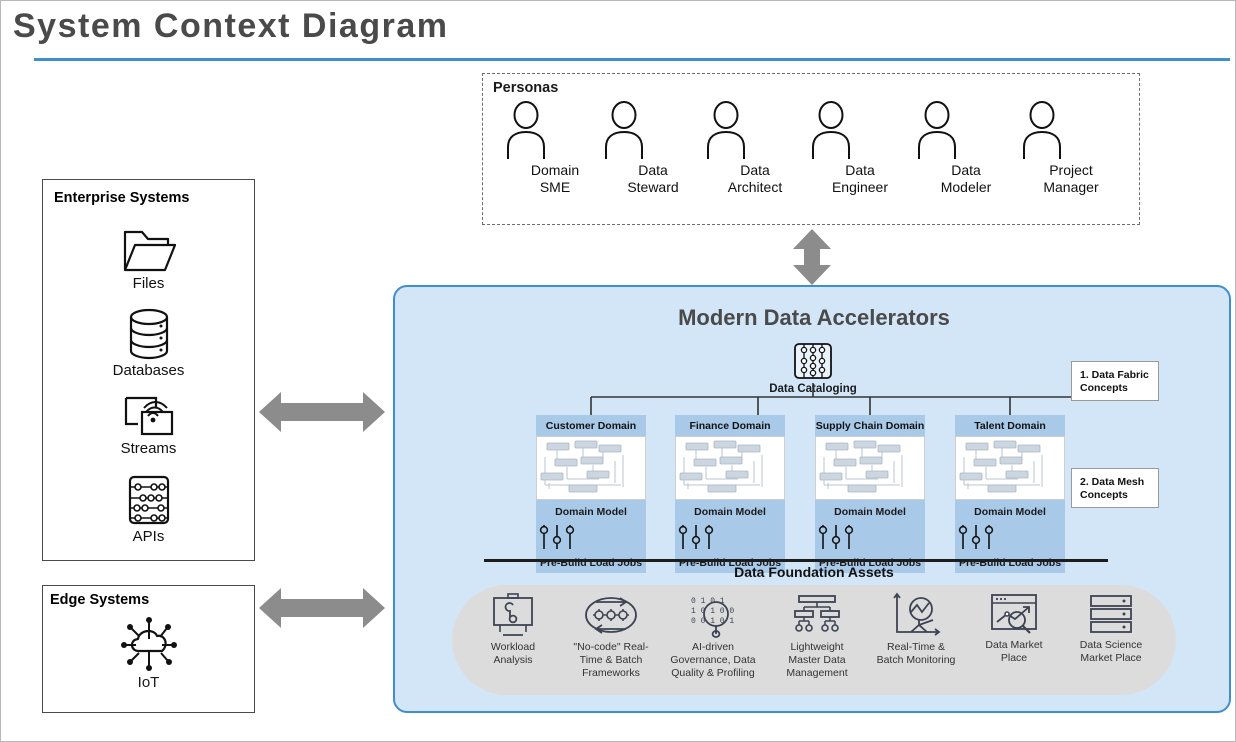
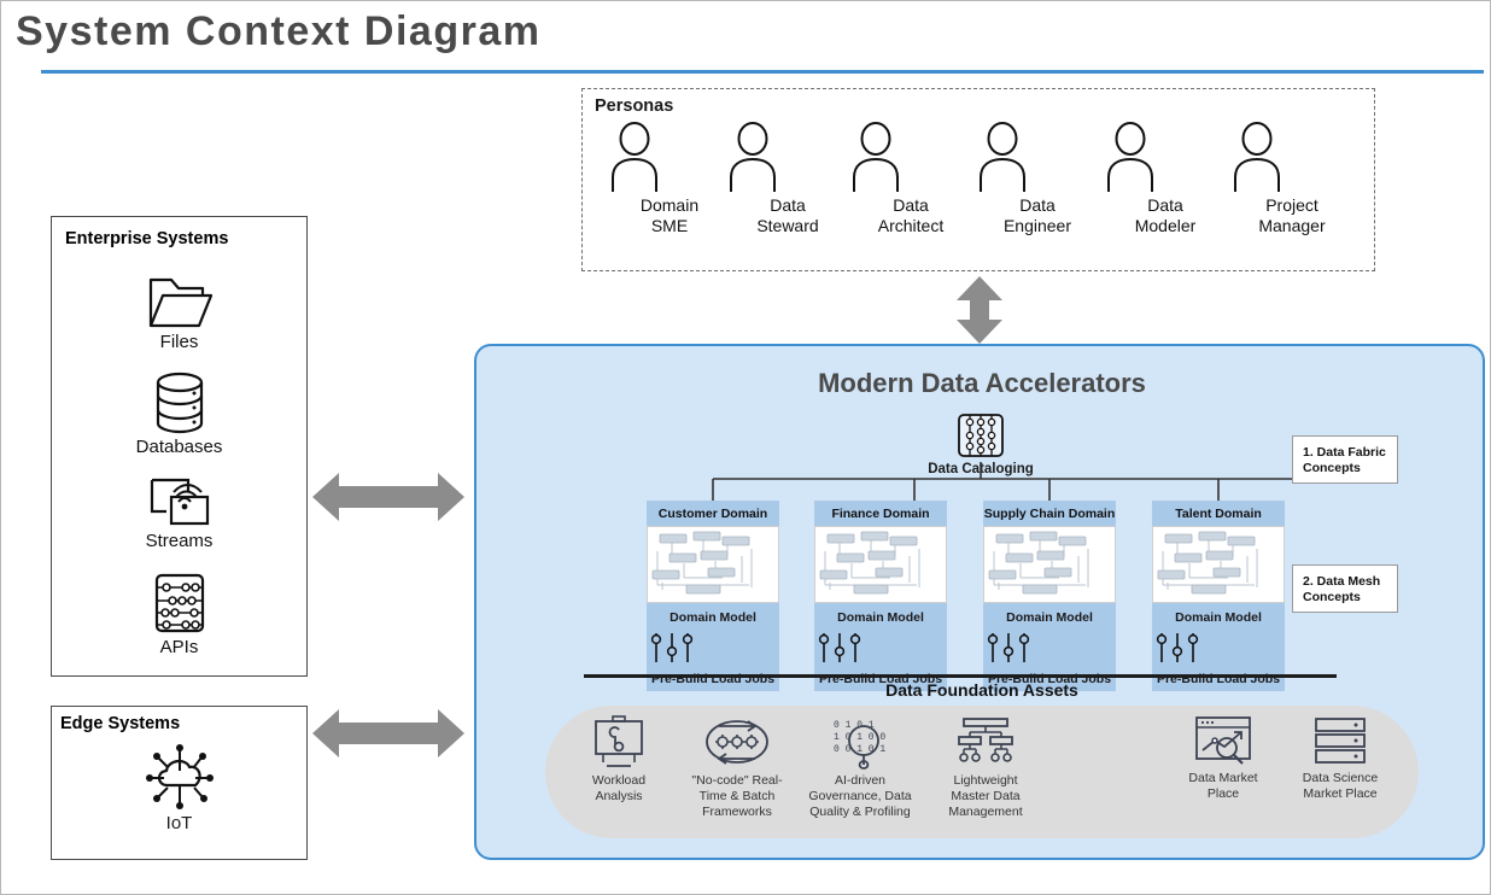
  System Context Diagram
  Personas
  Domain
  SME
  Data
  Steward
  Data
  Architect
  Data
  Engineer
  Data
  Modeler
  Project
  Manager
  Enterprise Systems
  Files
  Databases
  Streams
  APIs
  Edge Systems
  IoT
  Modern Data Accelerators
  Data Cataloging
  Customer Domain
  Domain Model
  Pre-Build Load Jobs
  Finance Domain
  Domain Model
  Pre-Build Load Jobs
  Supply Chain Domain
  Domain Model
  Pre-Build Load Jobs
  Talent Domain
  Domain Model
  Pre-Build Load Jobs
  1. Data Fabric Concepts
  2. Data Mesh Concepts
  Data Foundation Assets
  Workload
  Analysis
  "No-code" Real-
  Time & Batch
  Frameworks
  0 1 0 1
  1 0 1 0 0
  0 0 1 0 1
  AI-driven
  Governance, Data
  Quality & Profiling
  Lightweight
  Master Data
  Management
- Real-Time &
- Batch Monitoring
  Data Market
  Place
  Data Science
  Market Place
